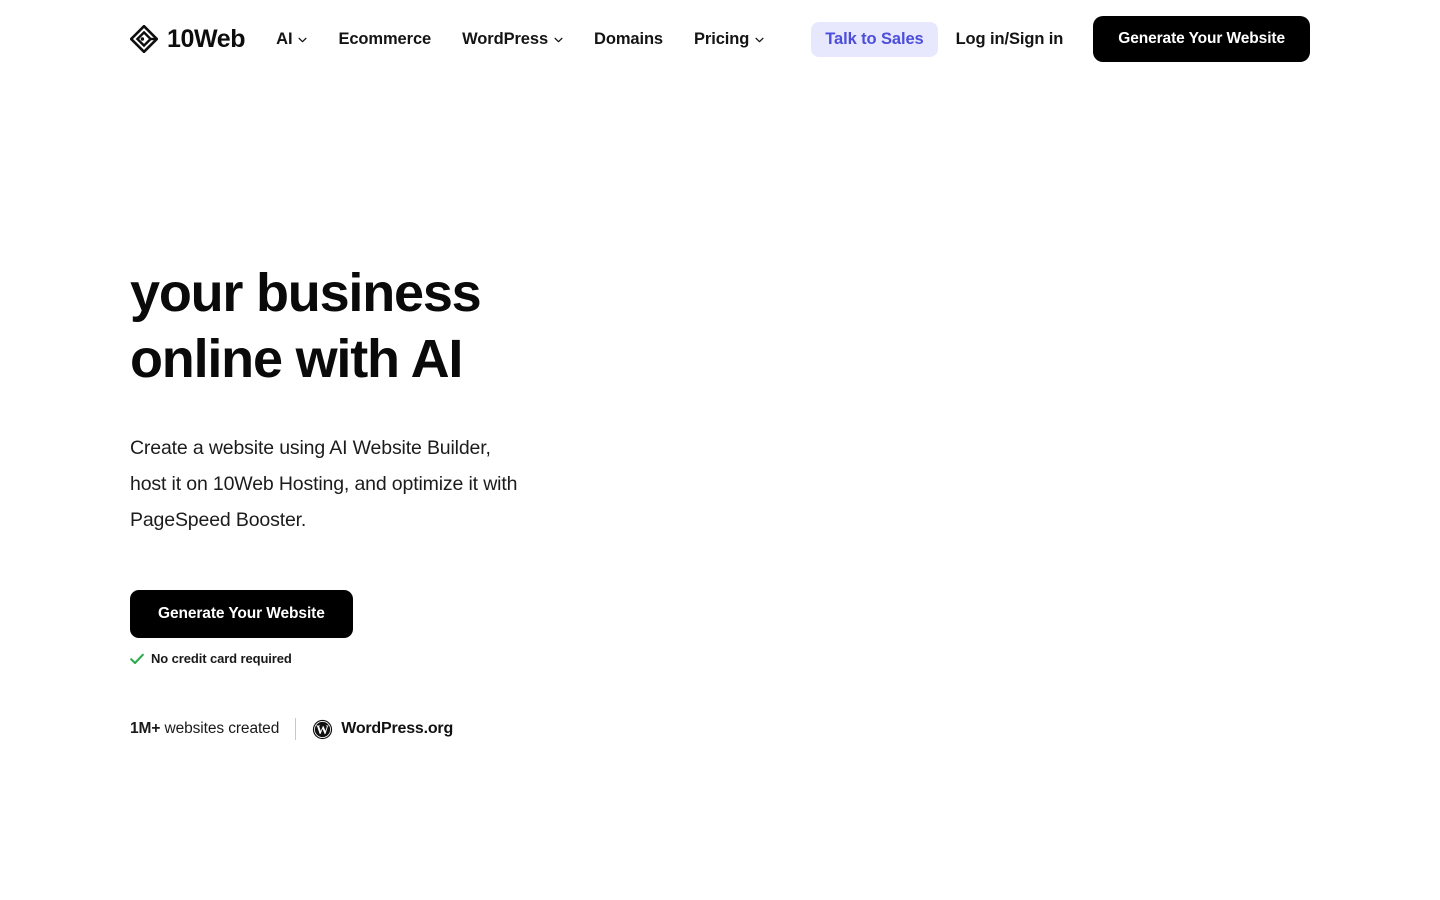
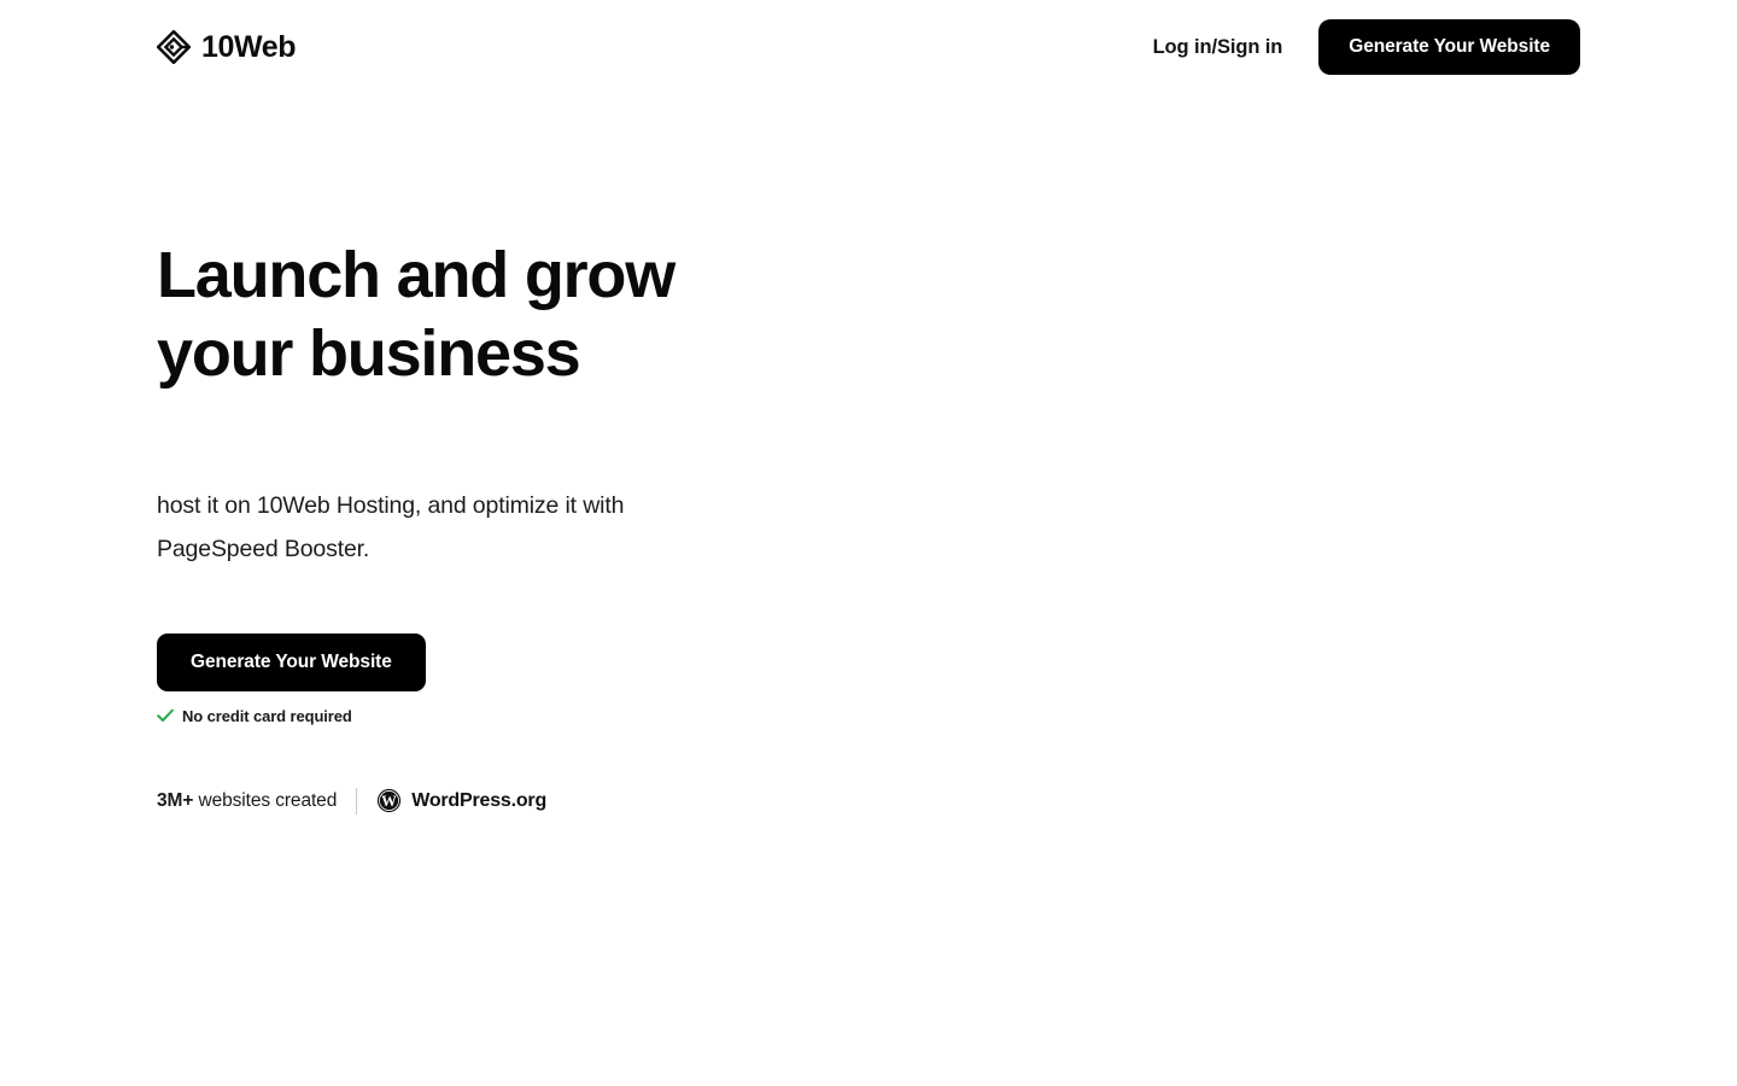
  10Web
- AI
- Ecommerce
- WordPress
- Domains
- Pricing
- Talk to Sales
  Log in/Sign in
  Generate Your Website
+ Launch and grow
  your business
- online with AI
- Create a website using AI Website Builder,
  host it on 10Web Hosting, and optimize it with
  PageSpeed Booster.
  Generate Your Website
  No credit card required
- 1M+ websites created
+ 3M+ websites created
  W
  WordPress.org
